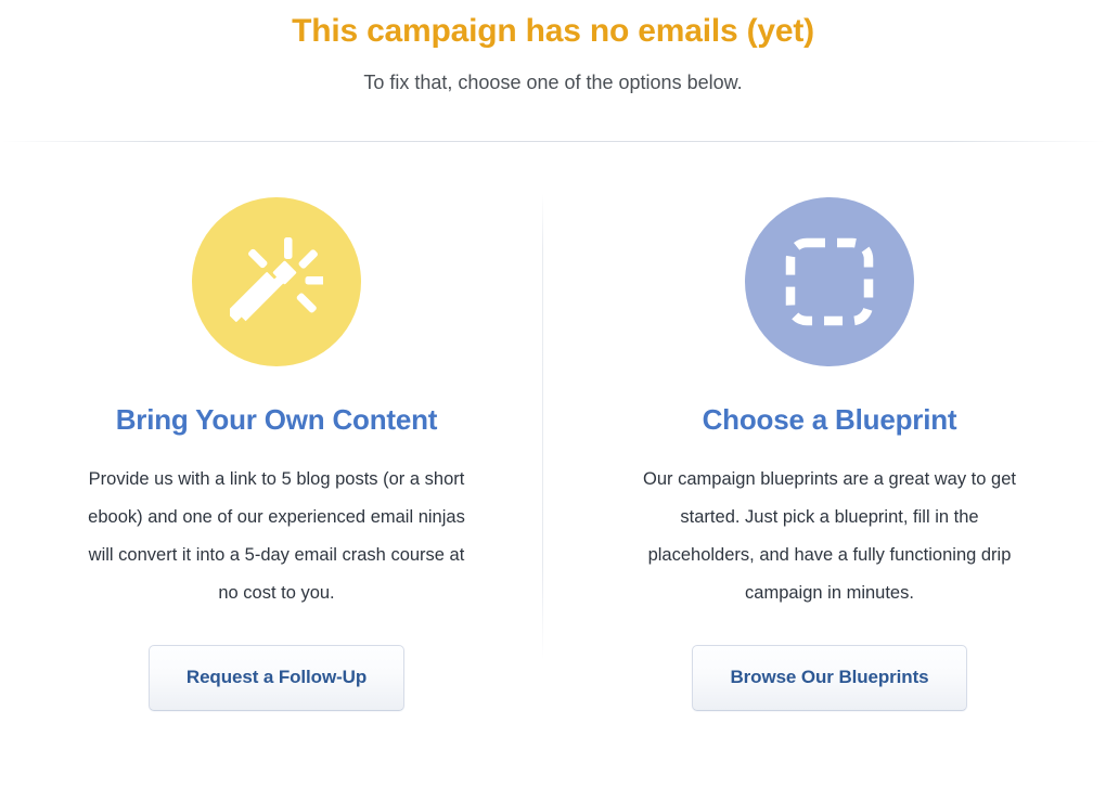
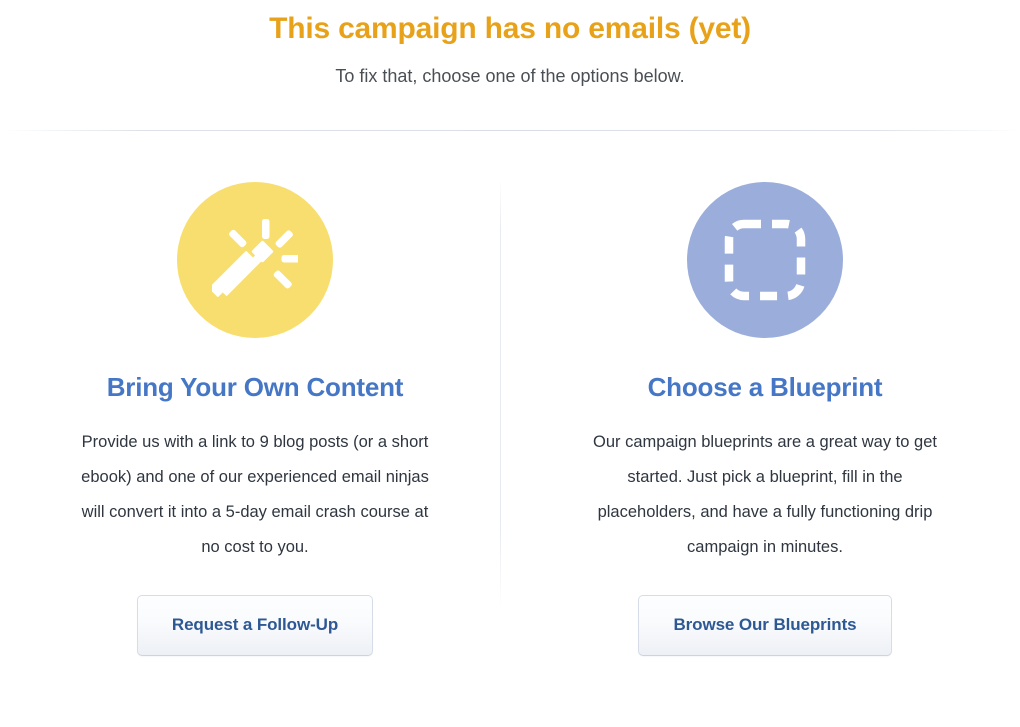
  This campaign has no emails (yet)
  To fix that, choose one of the options below.
  Bring Your Own Content
- Provide us with a link to 5 blog posts (or a short ebook) and one of our experienced email ninjas will convert it into a 5-day email crash course at no cost to you.
+ Provide us with a link to 9 blog posts (or a short ebook) and one of our experienced email ninjas will convert it into a 5-day email crash course at no cost to you.
  Request a Follow-Up
  Choose a Blueprint
  Our campaign blueprints are a great way to get started. Just pick a blueprint, fill in the placeholders, and have a fully functioning drip campaign in minutes.
  Browse Our Blueprints
